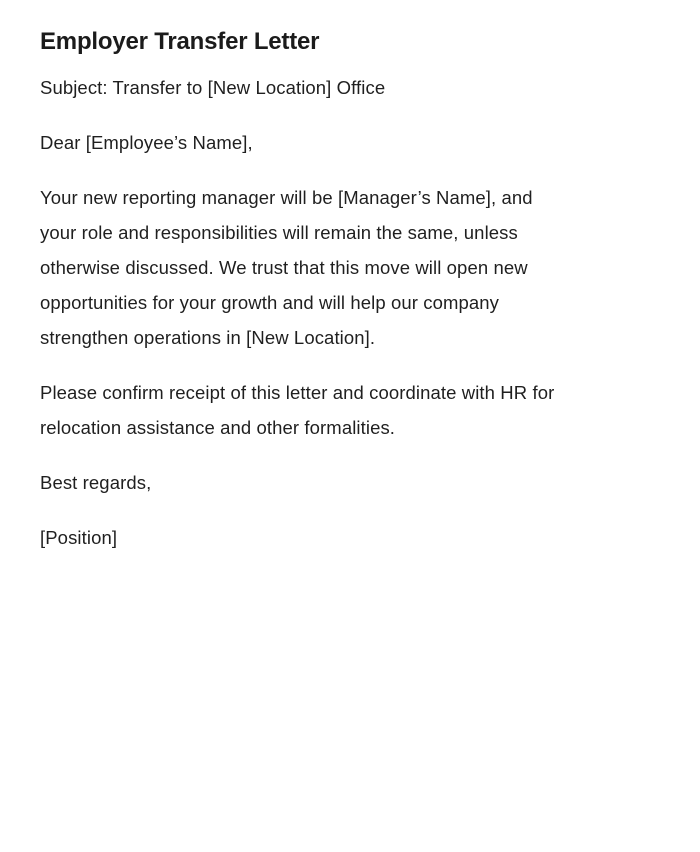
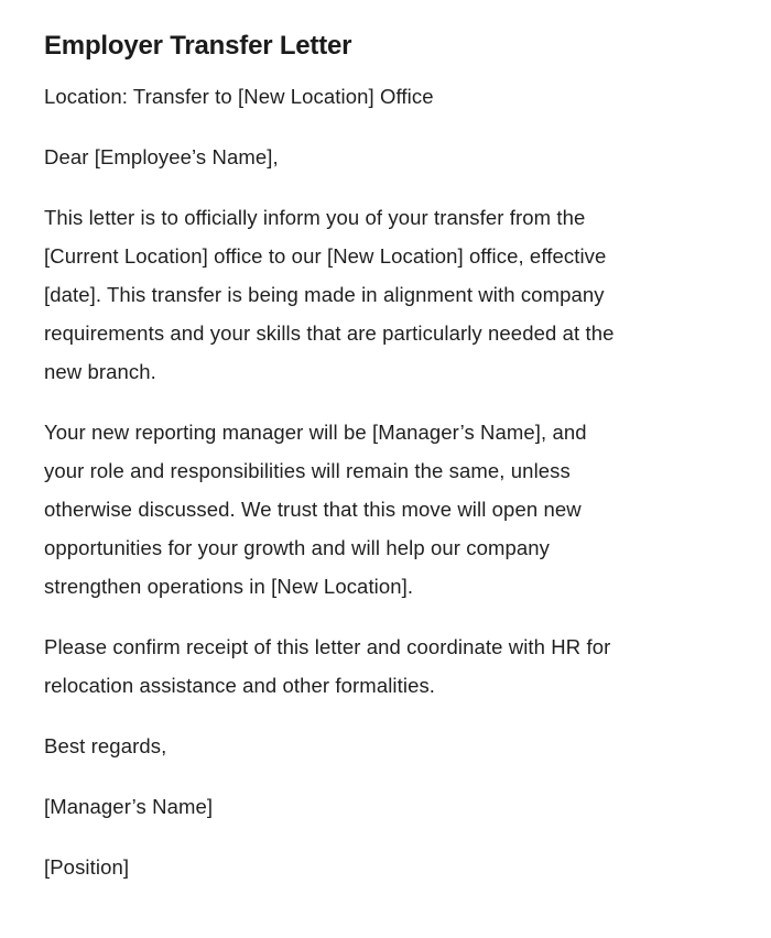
  Employer Transfer Letter
- Subject: Transfer to [New Location] Office
+ Location: Transfer to [New Location] Office
  Dear [Employee’s Name],
+ This letter is to officially inform you of your transfer from the
+ [Current Location] office to our [New Location] office, effective
+ [date]. This transfer is being made in alignment with company
+ requirements and your skills that are particularly needed at the
+ new branch.
  Your new reporting manager will be [Manager’s Name], and
  your role and responsibilities will remain the same, unless
  otherwise discussed. We trust that this move will open new
  opportunities for your growth and will help our company
  strengthen operations in [New Location].
  Please confirm receipt of this letter and coordinate with HR for
  relocation assistance and other formalities.
  Best regards,
+ [Manager’s Name]
  [Position]
